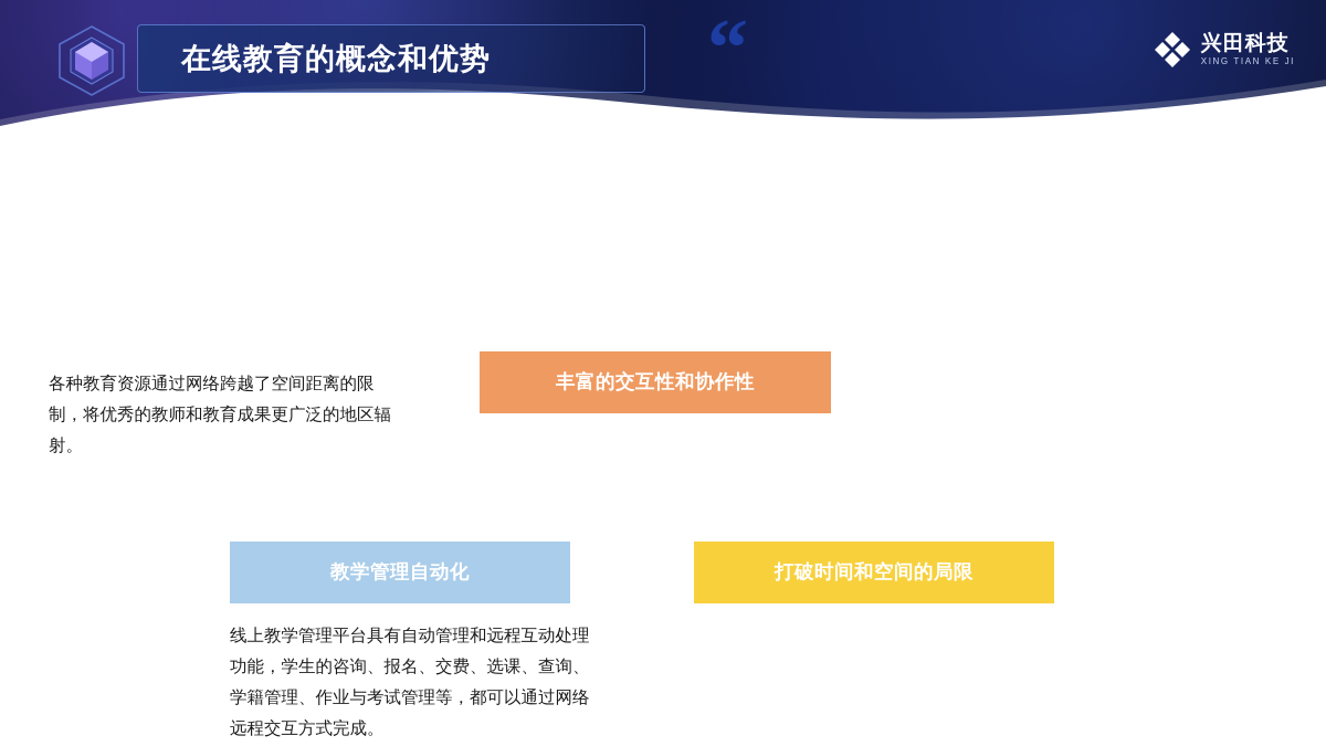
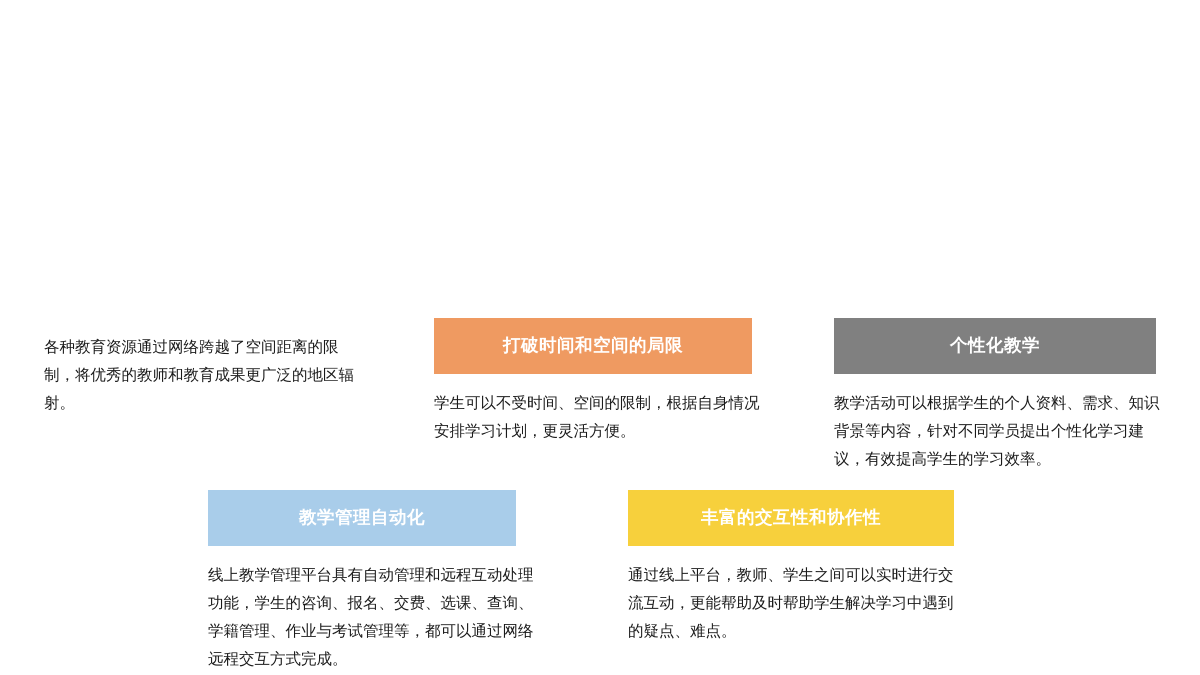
- 在线教育的概念和优势
- “
- 兴田科技
- XING TIAN KE JI
  各种教育资源通过网络跨越了空间距离的限制，将优秀的教师和教育成果更广泛的地区辐射。
- 丰富的交互性和协作性
+ 打破时间和空间的局限
+ 学生可以不受时间、空间的限制，根据自身情况安排学习计划，更灵活方便。
+ 个性化教学
+ 教学活动可以根据学生的个人资料、需求、知识背景等内容，针对不同学员提出个性化学习建议，有效提高学生的学习效率。
  教学管理自动化
  线上教学管理平台具有自动管理和远程互动处理功能，学生的咨询、报名、交费、选课、查询、学籍管理、作业与考试管理等，都可以通过网络远程交互方式完成。
- 打破时间和空间的局限
+ 丰富的交互性和协作性
+ 通过线上平台，教师、学生之间可以实时进行交流互动，更能帮助及时帮助学生解决学习中遇到的疑点、难点。
